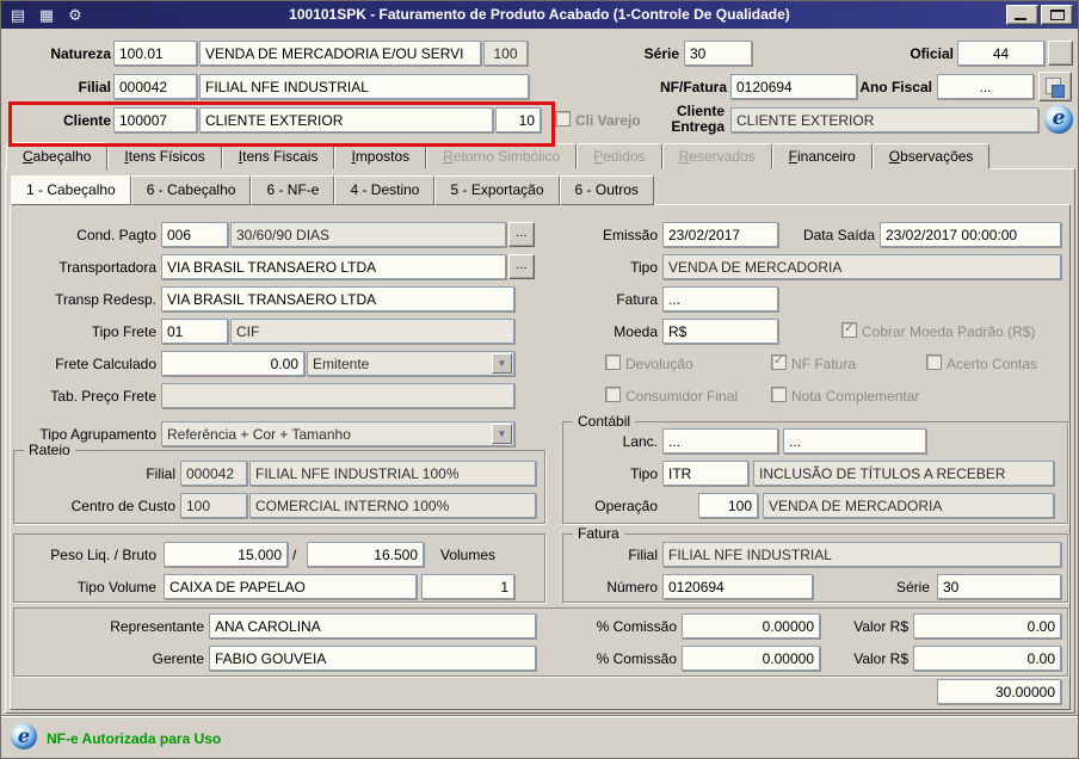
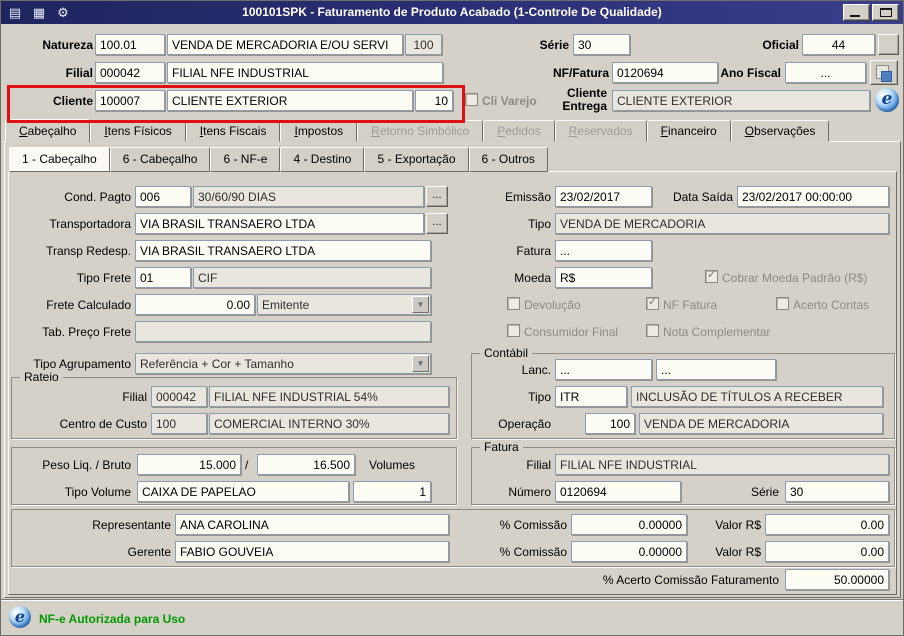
  ▤
  ▦
  ⚙
  100101SPK - Faturamento de Produto Acabado (1-Controle De Qualidade)
  Natureza
  100.01
  VENDA DE MERCADORIA E/OU SERVI
  100
  Série
  30
  Oficial
  44
  Filial
  000042
  FILIAL NFE INDUSTRIAL
  NF/Fatura
  0120694
  Ano Fiscal
  ...
  Cliente
  100007
  CLIENTE EXTERIOR
  10
  Cli Varejo
  Cliente
  Entrega
  CLIENTE EXTERIOR
  e
  Cabeçalho
  Itens Físicos
  Itens Fiscais
  Impostos
  Retorno Simbólico
  Pedidos
  Reservados
  Financeiro
  Observações
  1 - Cabeçalho
  6 - Cabeçalho
  6 - NF-e
  4 - Destino
  5 - Exportação
  6 - Outros
  Cond. Pagto
  006
  30/60/90 DIAS
  ...
  Transportadora
  VIA BRASIL TRANSAERO LTDA
  ...
  Transp Redesp.
  VIA BRASIL TRANSAERO LTDA
  Tipo Frete
  01
  CIF
  Frete Calculado
  0.00
  Emitente
  ▼
  Tab. Preço Frete
  Tipo Agrupamento
  Referência + Cor + Tamanho
  ▼
  Rateio
  Filial
  000042
- FILIAL NFE INDUSTRIAL 100%
+ FILIAL NFE INDUSTRIAL 54%
  Centro de Custo
  100
- COMERCIAL INTERNO 100%
+ COMERCIAL INTERNO 30%
  Peso Liq. / Bruto
  15.000
  /
  16.500
  Volumes
  Tipo Volume
  CAIXA DE PAPELAO
  1
  Emissão
  23/02/2017
  Data Saída
  23/02/2017 00:00:00
  Tipo
  VENDA DE MERCADORIA
  Fatura
  ...
  Moeda
  R$
  Cobrar Moeda Padrão (R$)
  Devolução
  NF Fatura
  Acerto Contas
  Consumidor Final
  Nota Complementar
  Contábil
  Lanc.
  ...
  ...
  Tipo
  ITR
  INCLUSÃO DE TÍTULOS A RECEBER
  Operação
  100
  VENDA DE MERCADORIA
  Fatura
  Filial
  FILIAL NFE INDUSTRIAL
  Número
  0120694
  Série
  30
  Representante
  ANA CAROLINA
  % Comissão
  0.00000
  Valor R$
  0.00
  Gerente
  FABIO GOUVEIA
  % Comissão
  0.00000
  Valor R$
  0.00
+ % Acerto Comissão Faturamento
- 30.00000
+ 50.00000
  e
  NF-e Autorizada para Uso
